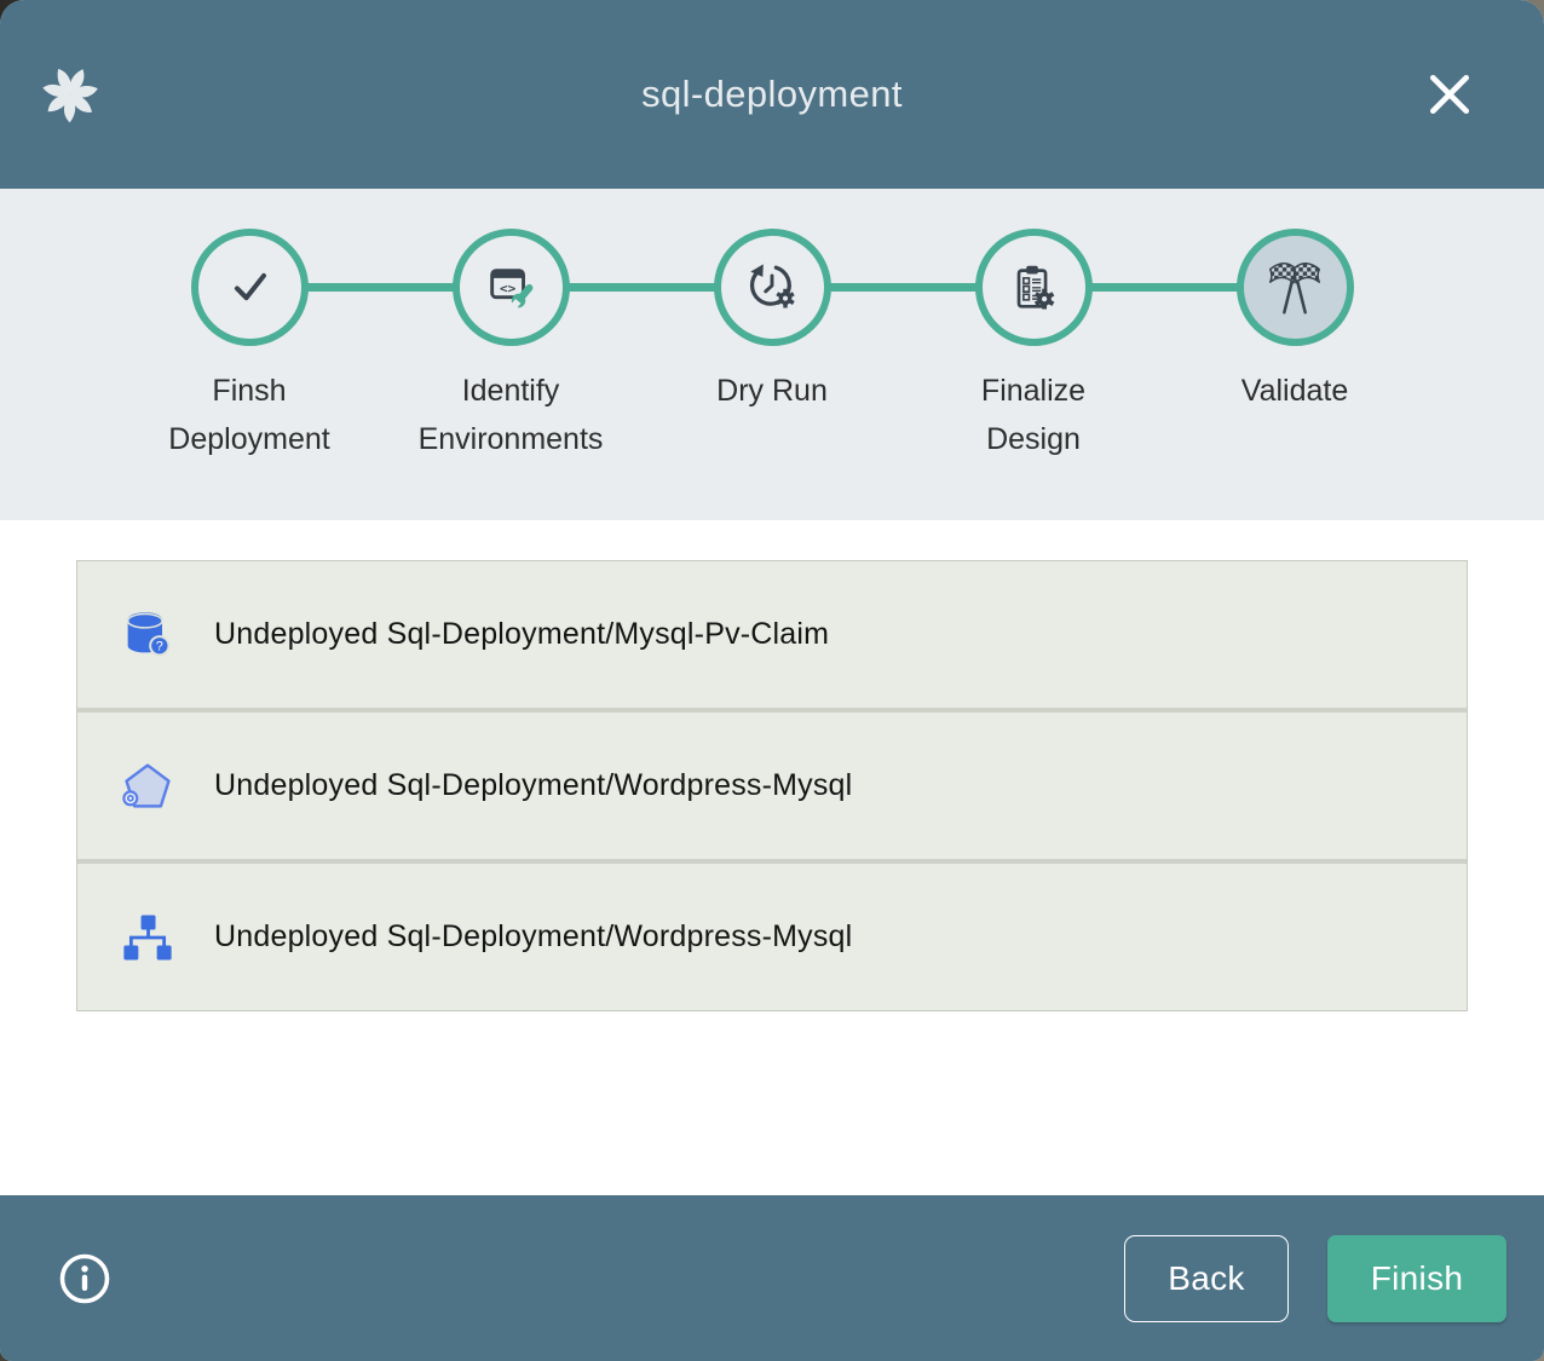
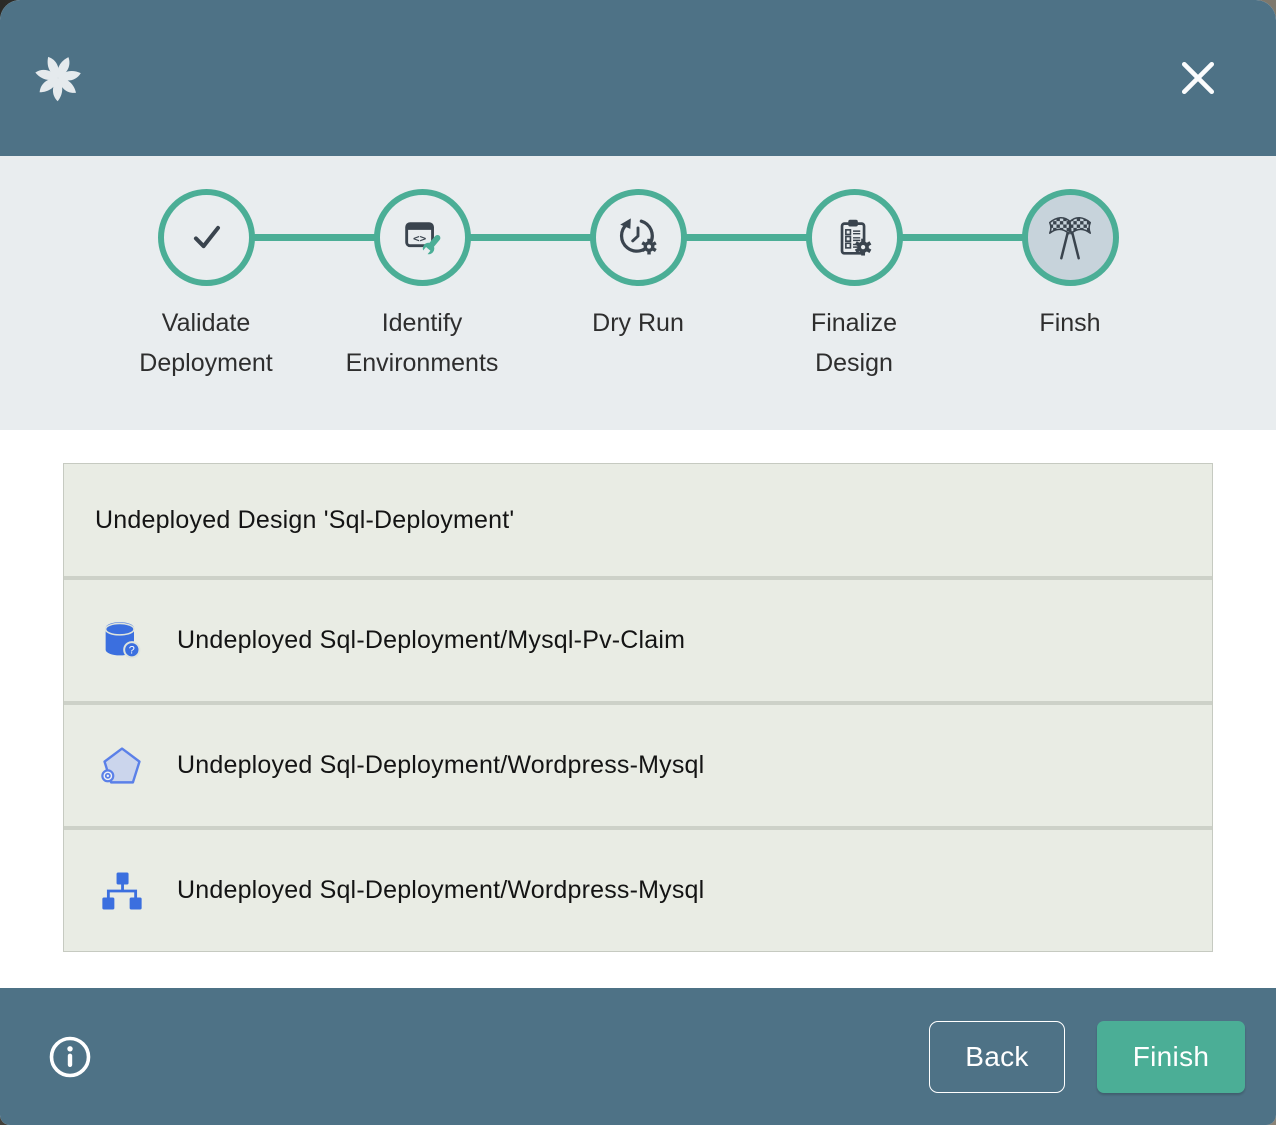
- sql-deployment
- Finsh
+ Validate
  Deployment
  <>
  Identify
  Environments
  Dry Run
  Finalize
  Design
- Validate
+ Finsh
+ Undeployed Design 'Sql-Deployment'
  ?
  Undeployed Sql-Deployment/Mysql-Pv-Claim
  Undeployed Sql-Deployment/Wordpress-Mysql
  Undeployed Sql-Deployment/Wordpress-Mysql
  Back
  Finish
